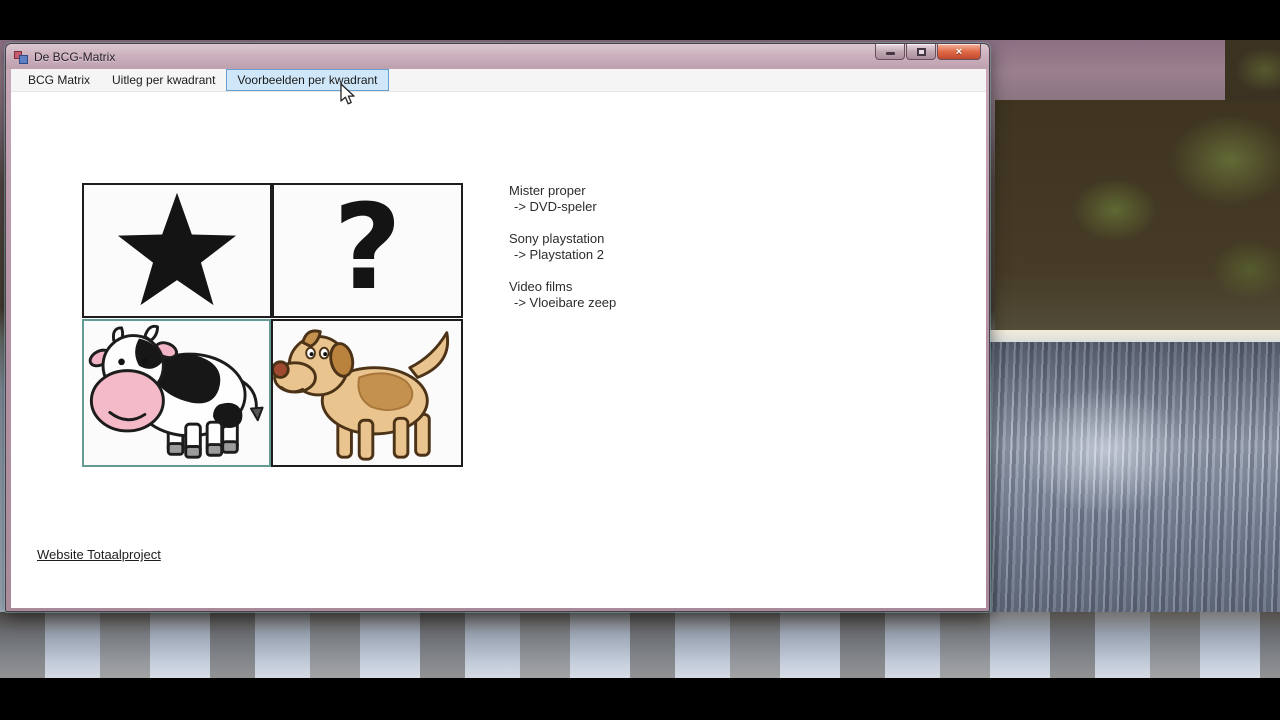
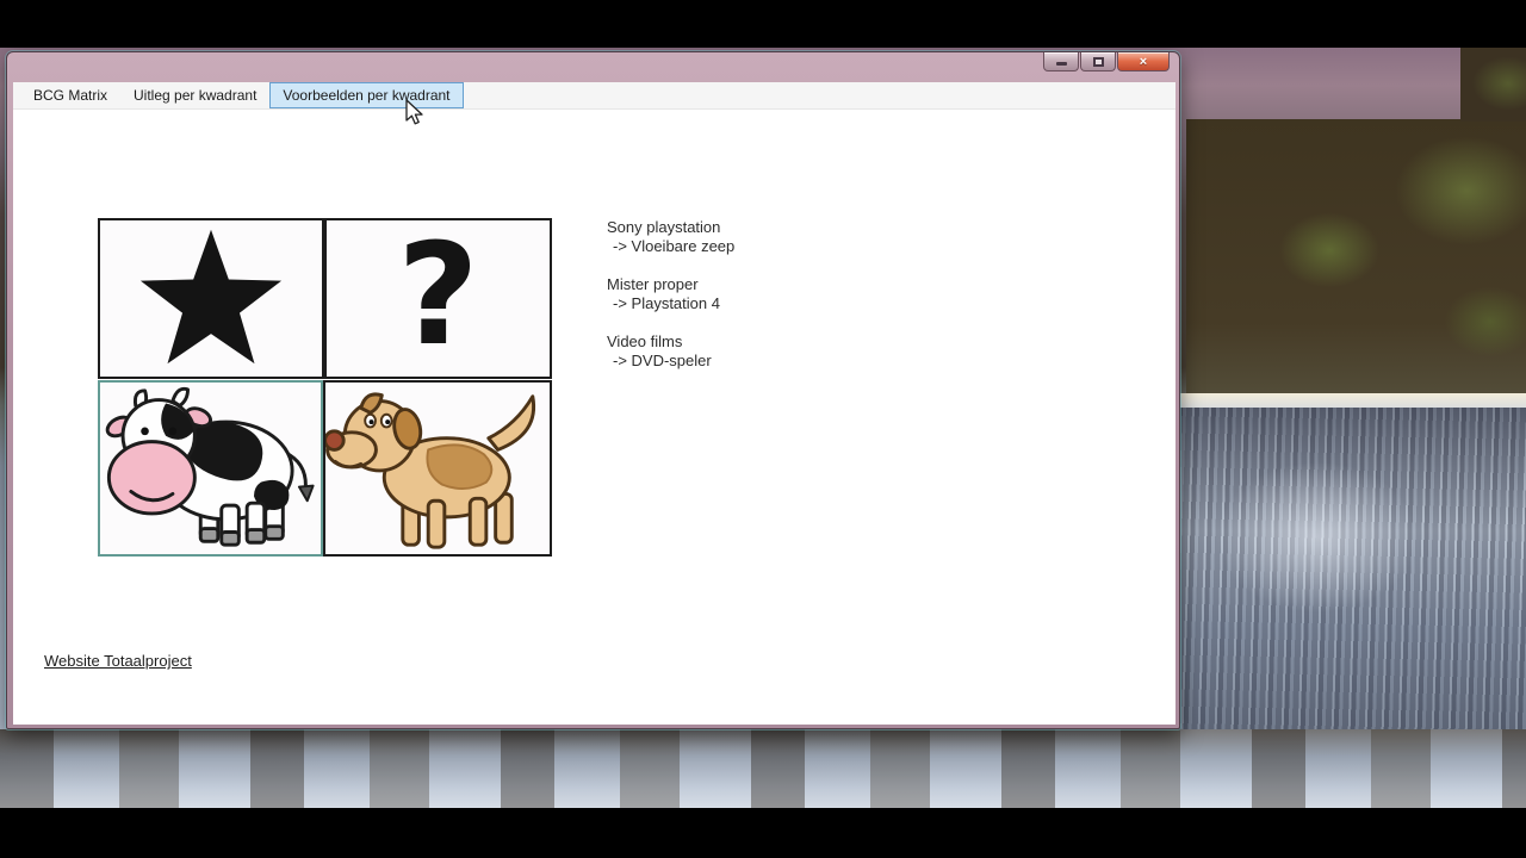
- De BCG-Matrix
  ×
  BCG Matrix
  Uitleg per kwadrant
  Voorbeelden per kwadrant
  ?
- Mister proper
+ Sony playstation
- -> DVD-speler
+ -> Vloeibare zeep
- Sony playstation
+ Mister proper
- -> Playstation 2
+ -> Playstation 4
  Video films
- -> Vloeibare zeep
+ -> DVD-speler
  Website Totaalproject
